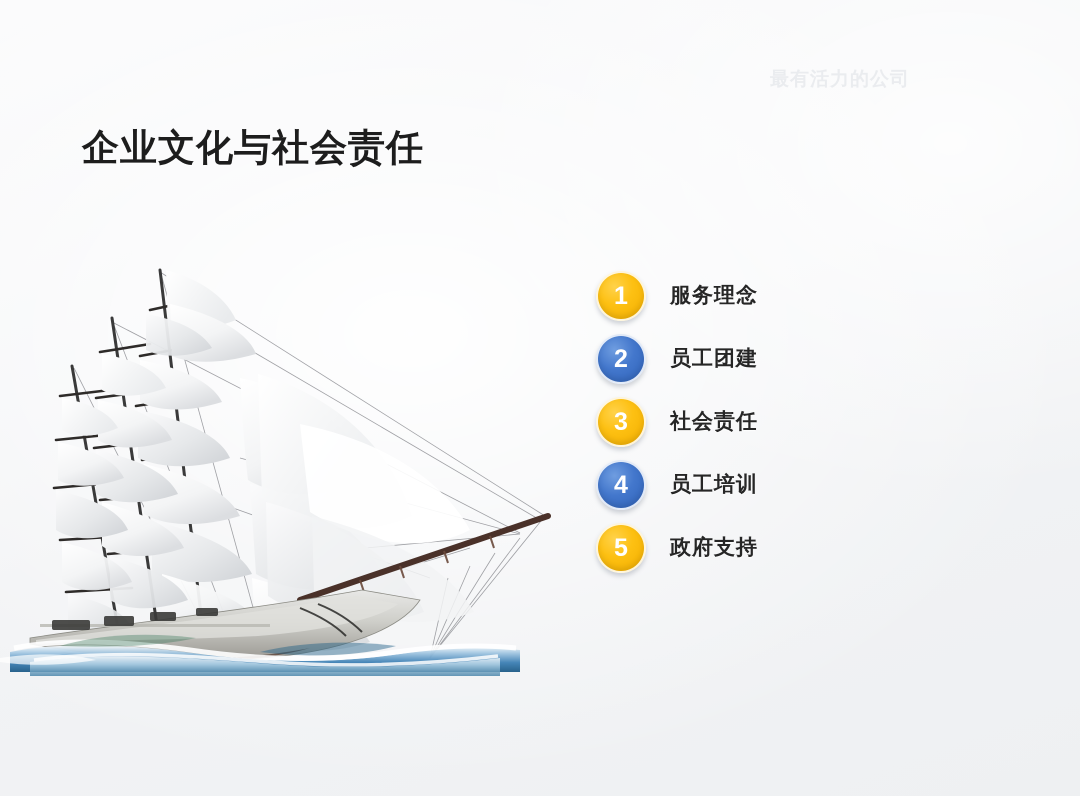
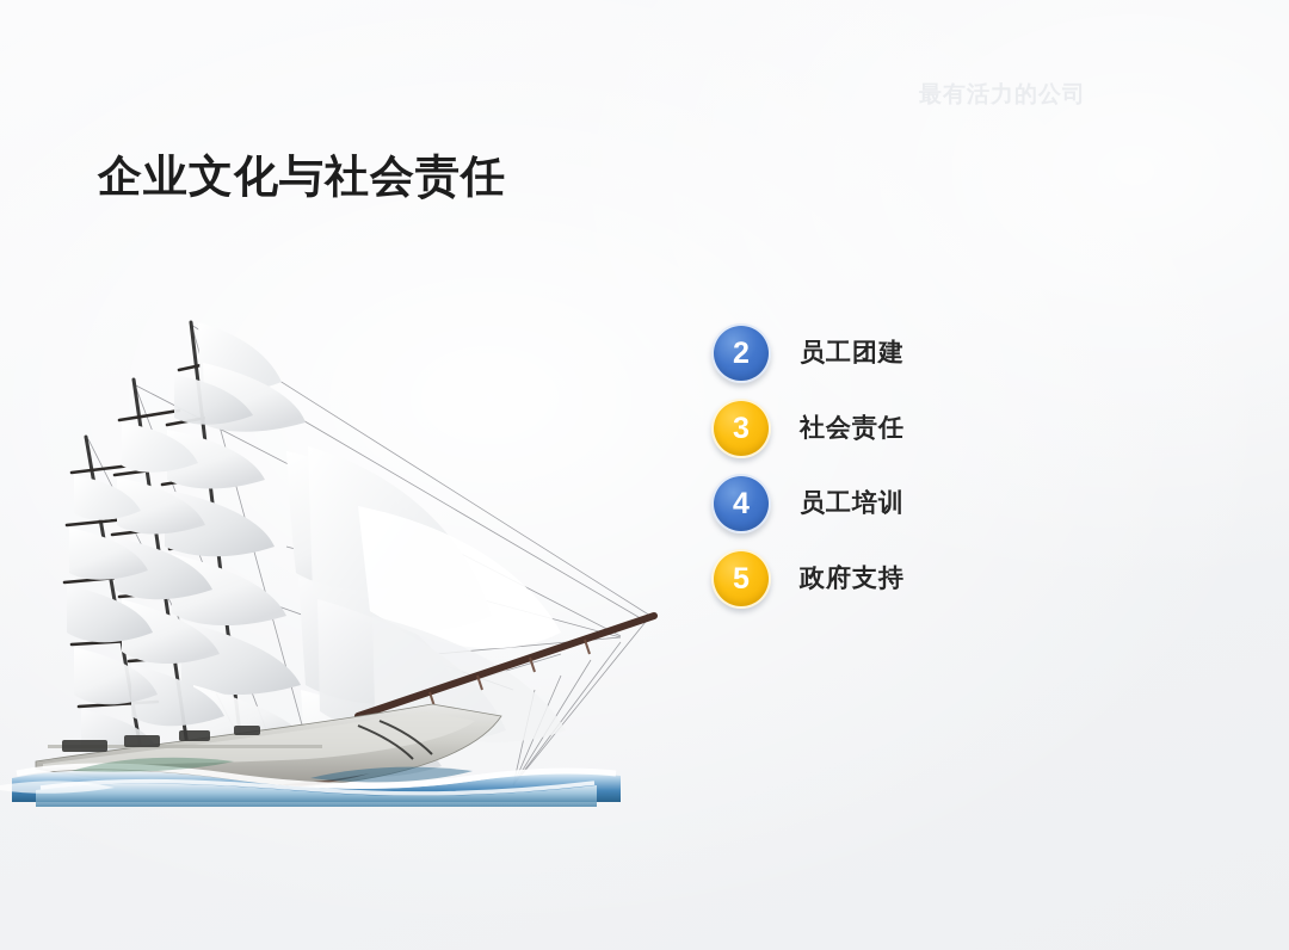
  企业文化与社会责任
- 1
- 服务理念
  2
  员工团建
  3
  社会责任
  4
  员工培训
  5
  政府支持
